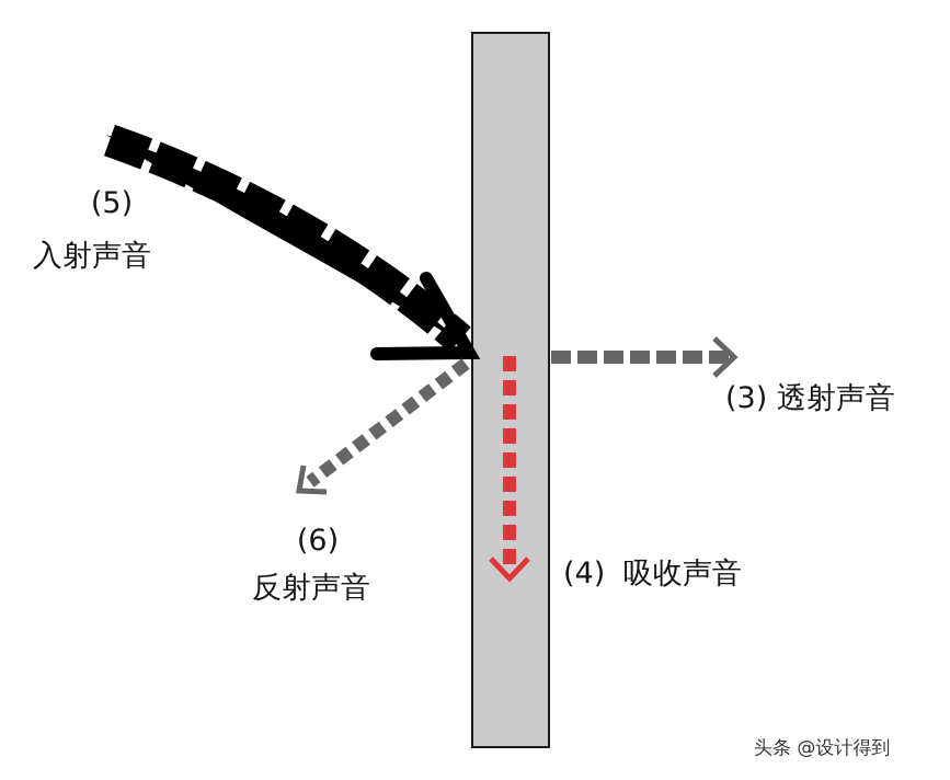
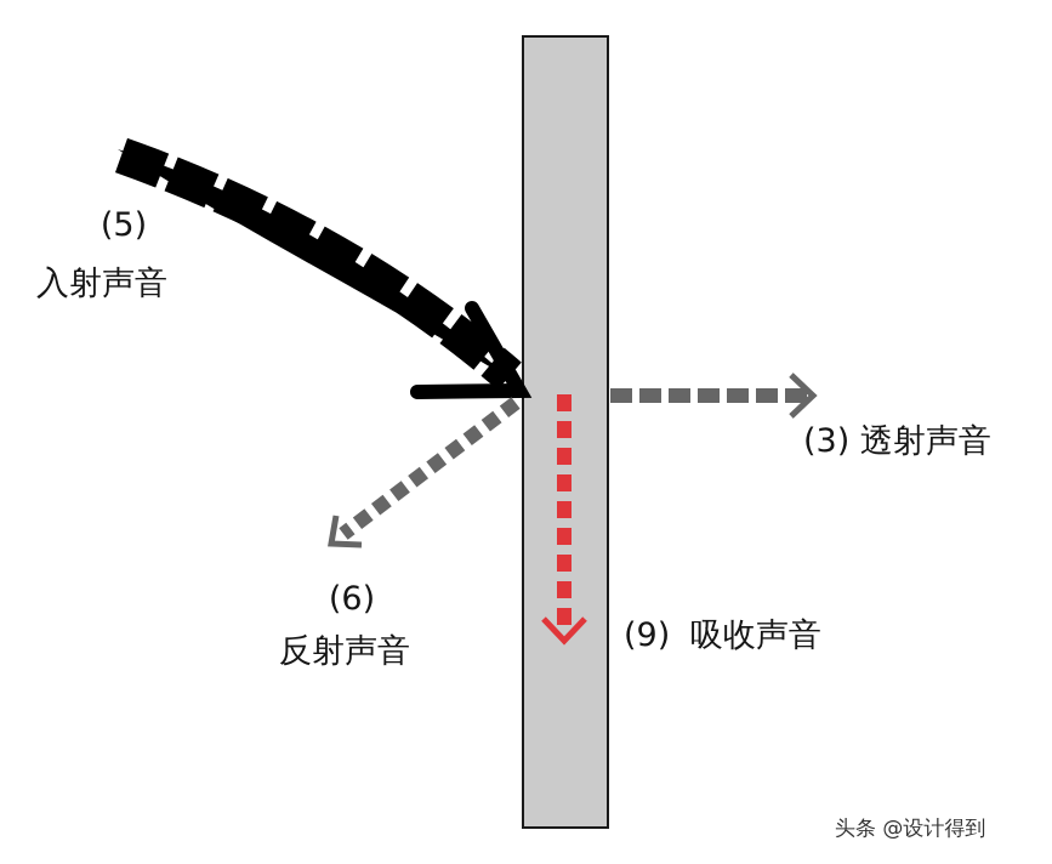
  (5)
  入射声音
  (6)
  反射声音
  (3) 透射声音
- (4) 吸收声音
+ (9) 吸收声音
  头条 @设计得到
